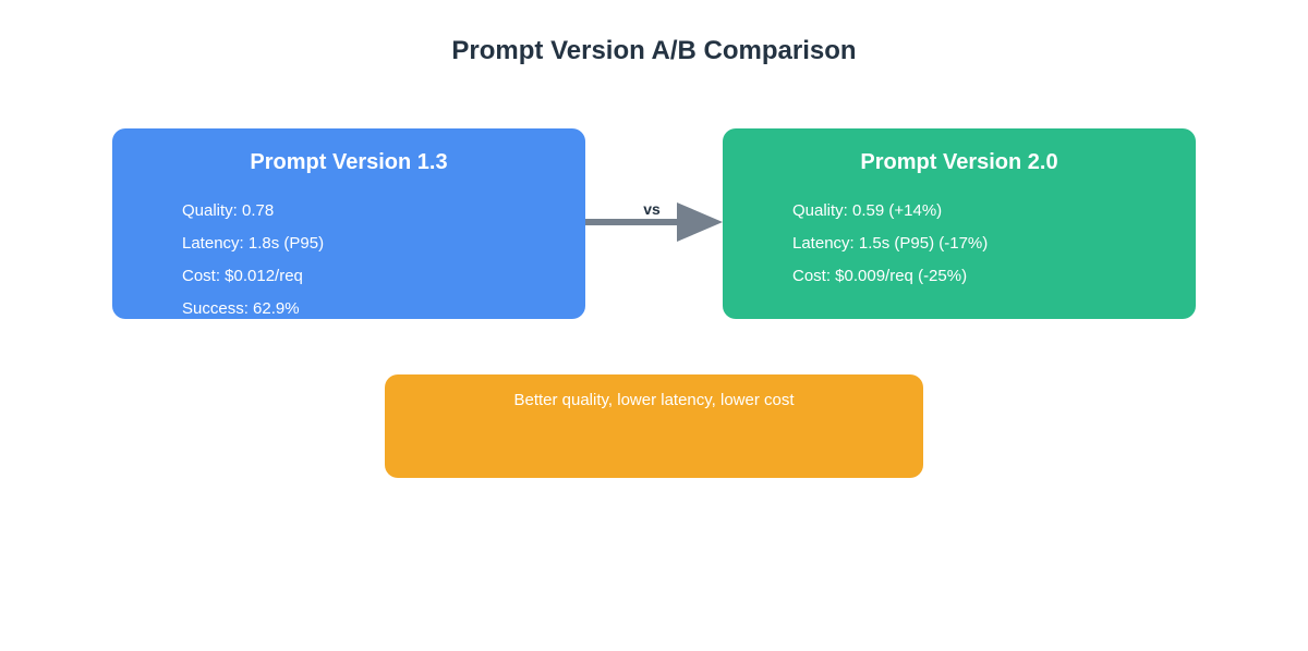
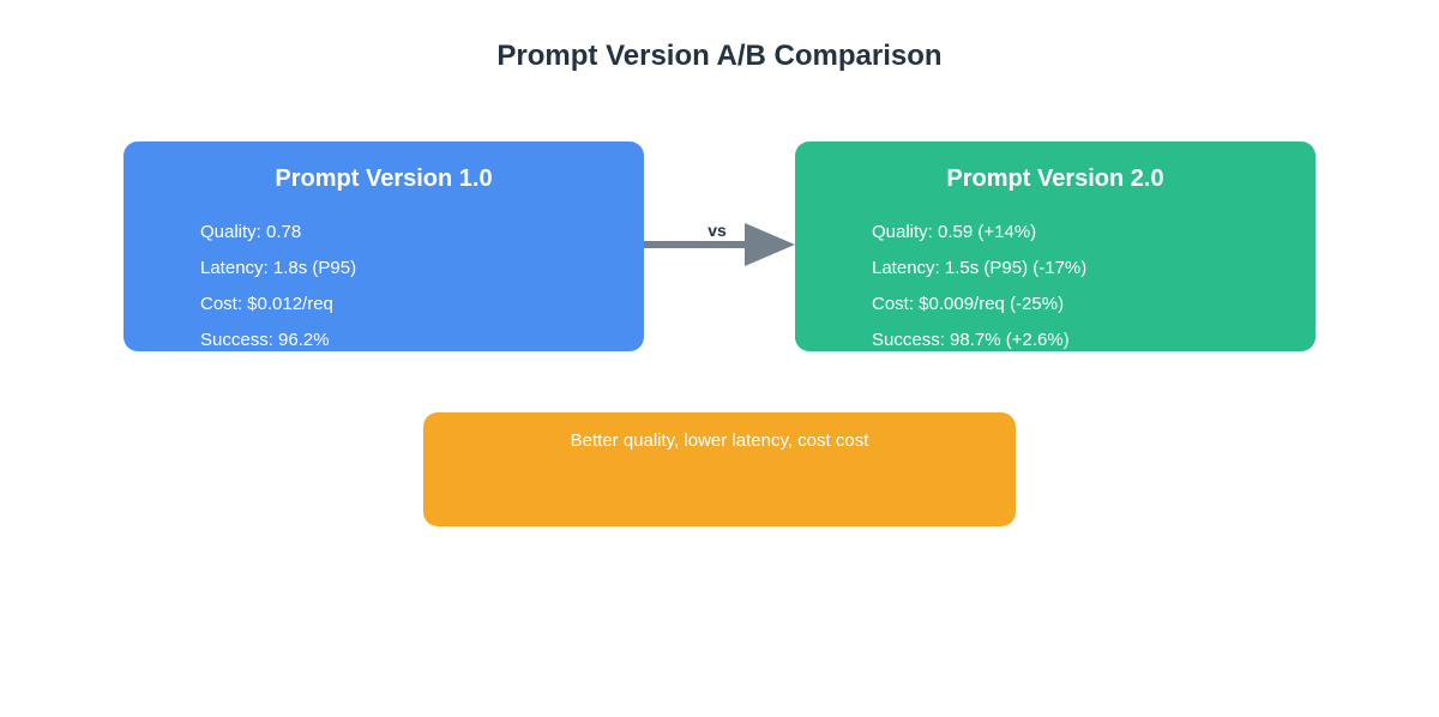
  Prompt Version A/B Comparison
- Prompt Version 1.3
+ Prompt Version 1.0
  Quality: 0.78
  Latency: 1.8s (P95)
  Cost: $0.012/req
- Success: 62.9%
+ Success: 96.2%
  vs
  Prompt Version 2.0
  Quality: 0.59 (+14%)
  Latency: 1.5s (P95) (-17%)
  Cost: $0.009/req (-25%)
+ Success: 98.7% (+2.6%)
- Better quality, lower latency, lower cost
+ Better quality, lower latency, cost cost
